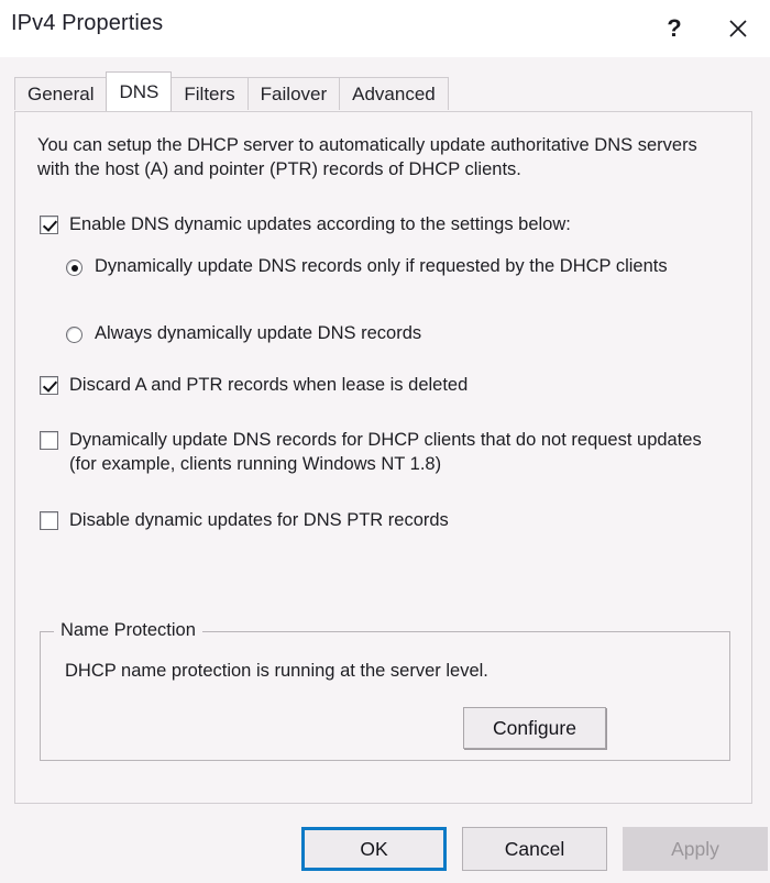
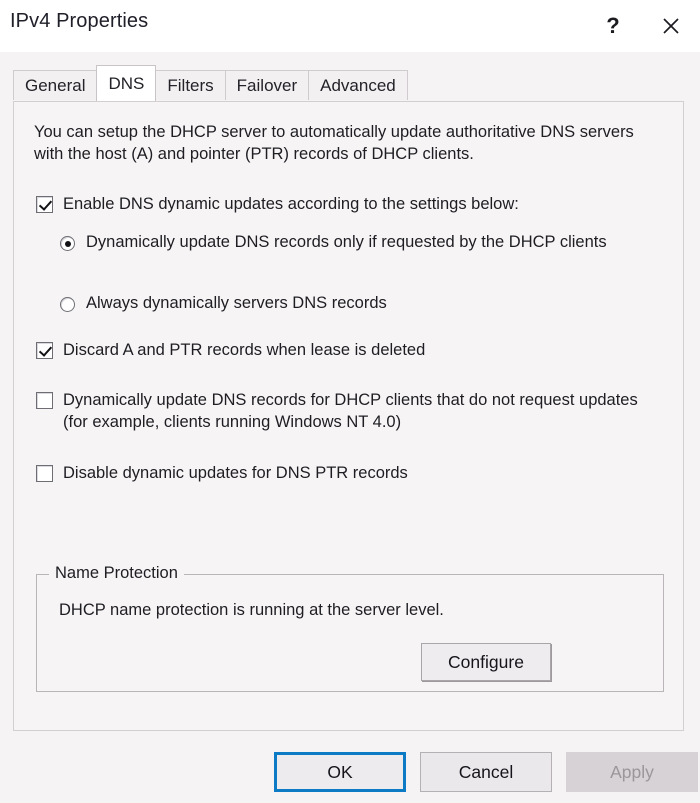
  IPv4 Properties
  ?
  General
  DNS
  Filters
  Failover
  Advanced
  You can setup the DHCP server to automatically update authoritative DNS servers with the host (A) and pointer (PTR) records of DHCP clients.
  Enable DNS dynamic updates according to the settings below:
  Dynamically update DNS records only if requested by the DHCP clients
- Always dynamically update DNS records
+ Always dynamically servers DNS records
  Discard A and PTR records when lease is deleted
- Dynamically update DNS records for DHCP clients that do not request updates (for example, clients running Windows NT 1.8)
+ Dynamically update DNS records for DHCP clients that do not request updates (for example, clients running Windows NT 4.0)
  Disable dynamic updates for DNS PTR records
  Name Protection
  DHCP name protection is running at the server level.
  Configure
  OK
  Cancel
  Apply
